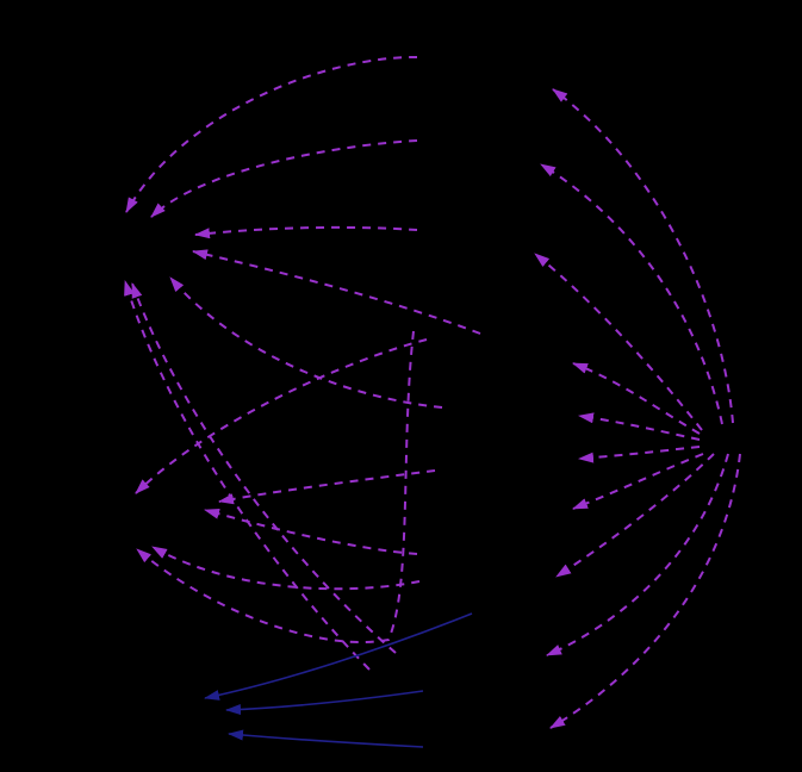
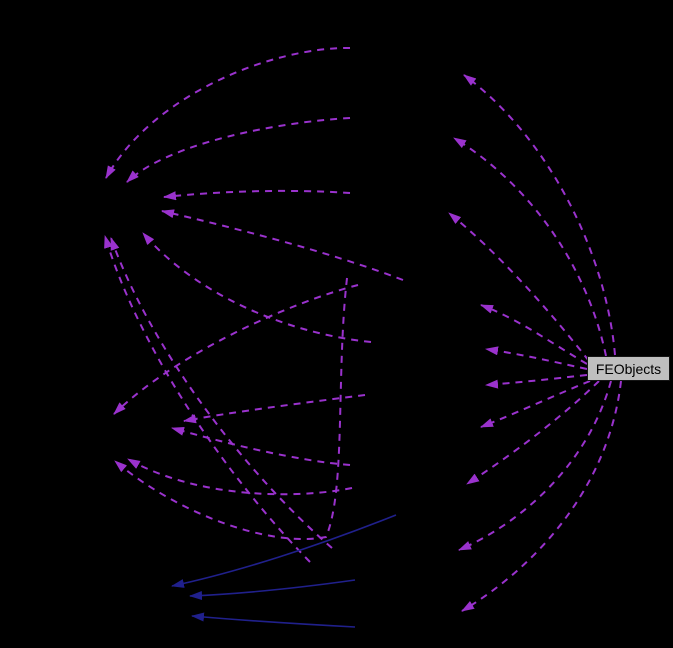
+ FEObjects
